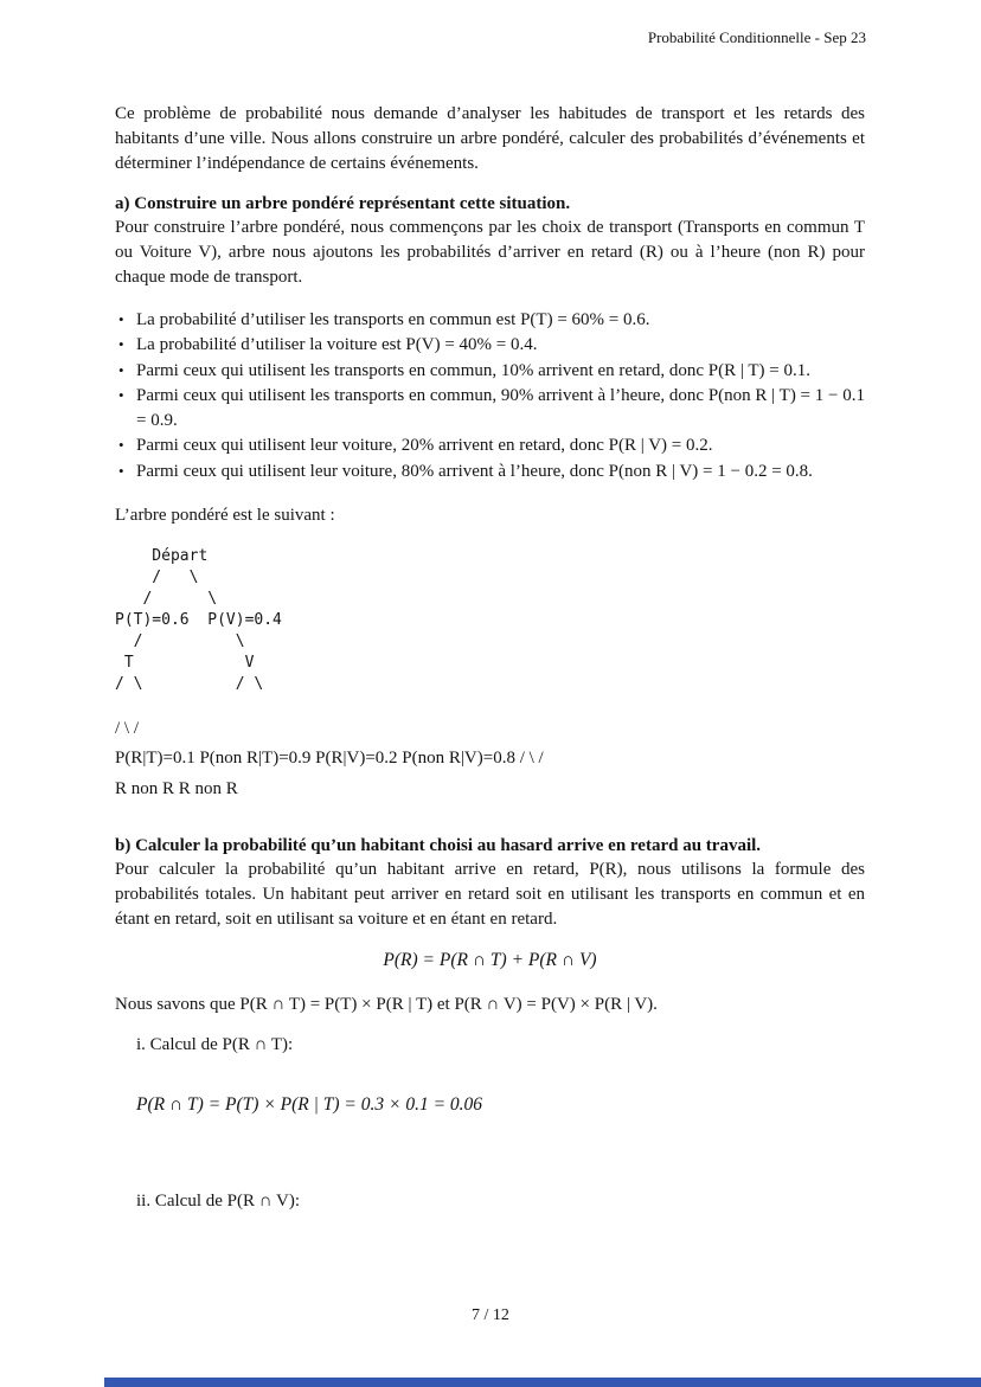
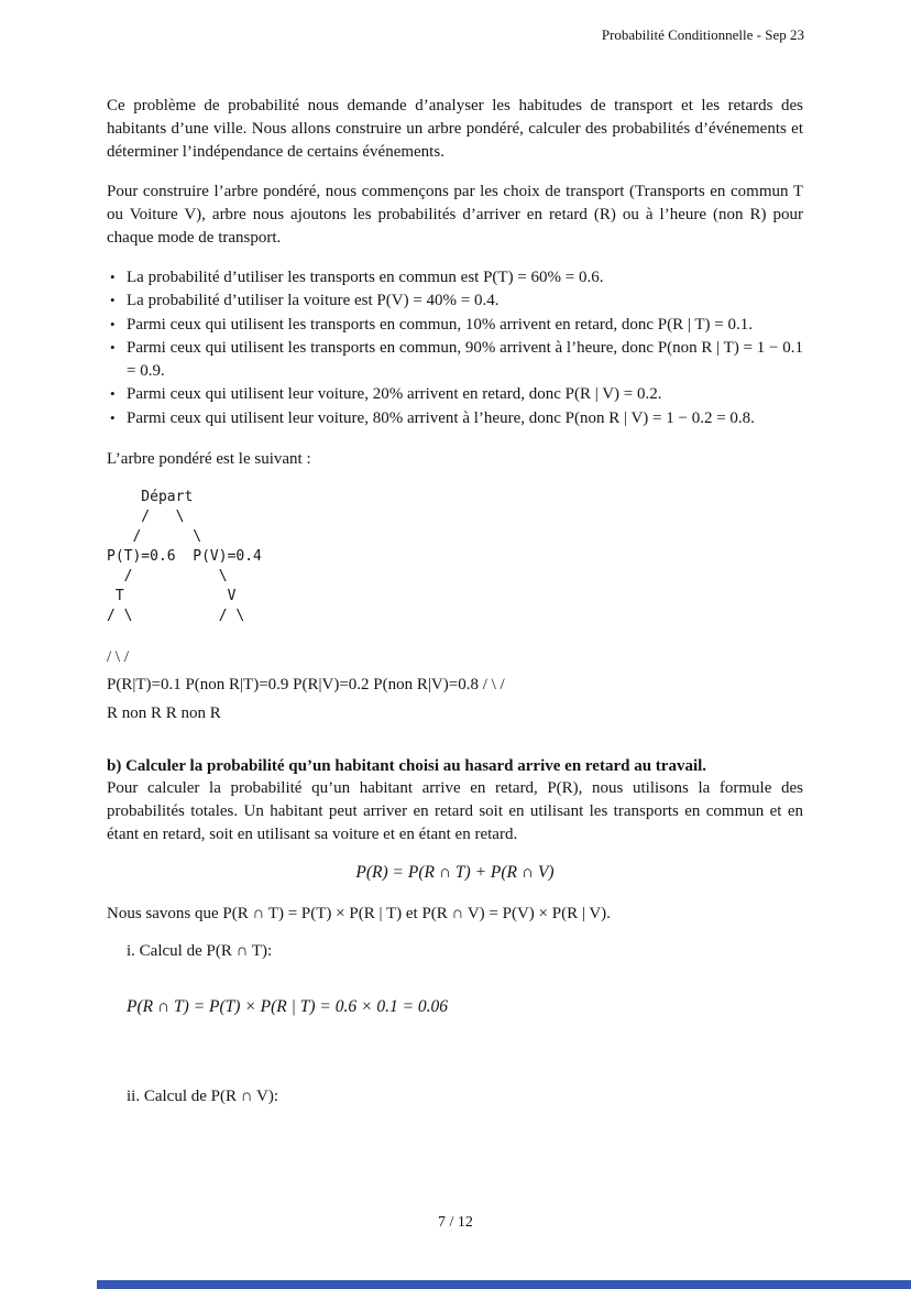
  Probabilité Conditionnelle - Sep 23
  Ce problème de probabilité nous demande d’analyser les habitudes de transport et les retards des habitants d’une ville. Nous allons construire un arbre pondéré, calculer des probabilités d’événements et déterminer l’indépendance de certains événements.
- a) Construire un arbre pondéré représentant cette situation.
  Pour construire l’arbre pondéré, nous commençons par les choix de transport (Transports en commun T ou Voiture V), arbre nous ajoutons les probabilités d’arriver en retard (R) ou à l’heure (non R) pour chaque mode de transport.
  La probabilité d’utiliser les transports en commun est P(T) = 60% = 0.6.
  La probabilité d’utiliser la voiture est P(V) = 40% = 0.4.
  Parmi ceux qui utilisent les transports en commun, 10% arrivent en retard, donc P(R | T) = 0.1.
  Parmi ceux qui utilisent les transports en commun, 90% arrivent à l’heure, donc P(non R | T) = 1 − 0.1 = 0.9.
  Parmi ceux qui utilisent leur voiture, 20% arrivent en retard, donc P(R | V) = 0.2.
  Parmi ceux qui utilisent leur voiture, 80% arrivent à l’heure, donc P(non R | V) = 1 − 0.2 = 0.8.
  L’arbre pondéré est le suivant :
  Départ
  / \
  / \
  P(T)=0.6 P(V)=0.4
  / \
  T V
  / \ / \
  / \ /
  P(R|T)=0.1 P(non R|T)=0.9 P(R|V)=0.2 P(non R|V)=0.8 / \ /
  R non R R non R
  b) Calculer la probabilité qu’un habitant choisi au hasard arrive en retard au travail.
  Pour calculer la probabilité qu’un habitant arrive en retard, P(R), nous utilisons la formule des probabilités totales. Un habitant peut arriver en retard soit en utilisant les transports en commun et en étant en retard, soit en utilisant sa voiture et en étant en retard.
  P(R) = P(R ∩ T) + P(R ∩ V)
  Nous savons que P(R ∩ T) = P(T) × P(R | T) et P(R ∩ V) = P(V) × P(R | V).
  i. Calcul de P(R ∩ T):
- P(R ∩ T) = P(T) × P(R | T) = 0.3 × 0.1 = 0.06
+ P(R ∩ T) = P(T) × P(R | T) = 0.6 × 0.1 = 0.06
  ii. Calcul de P(R ∩ V):
  7 / 12
